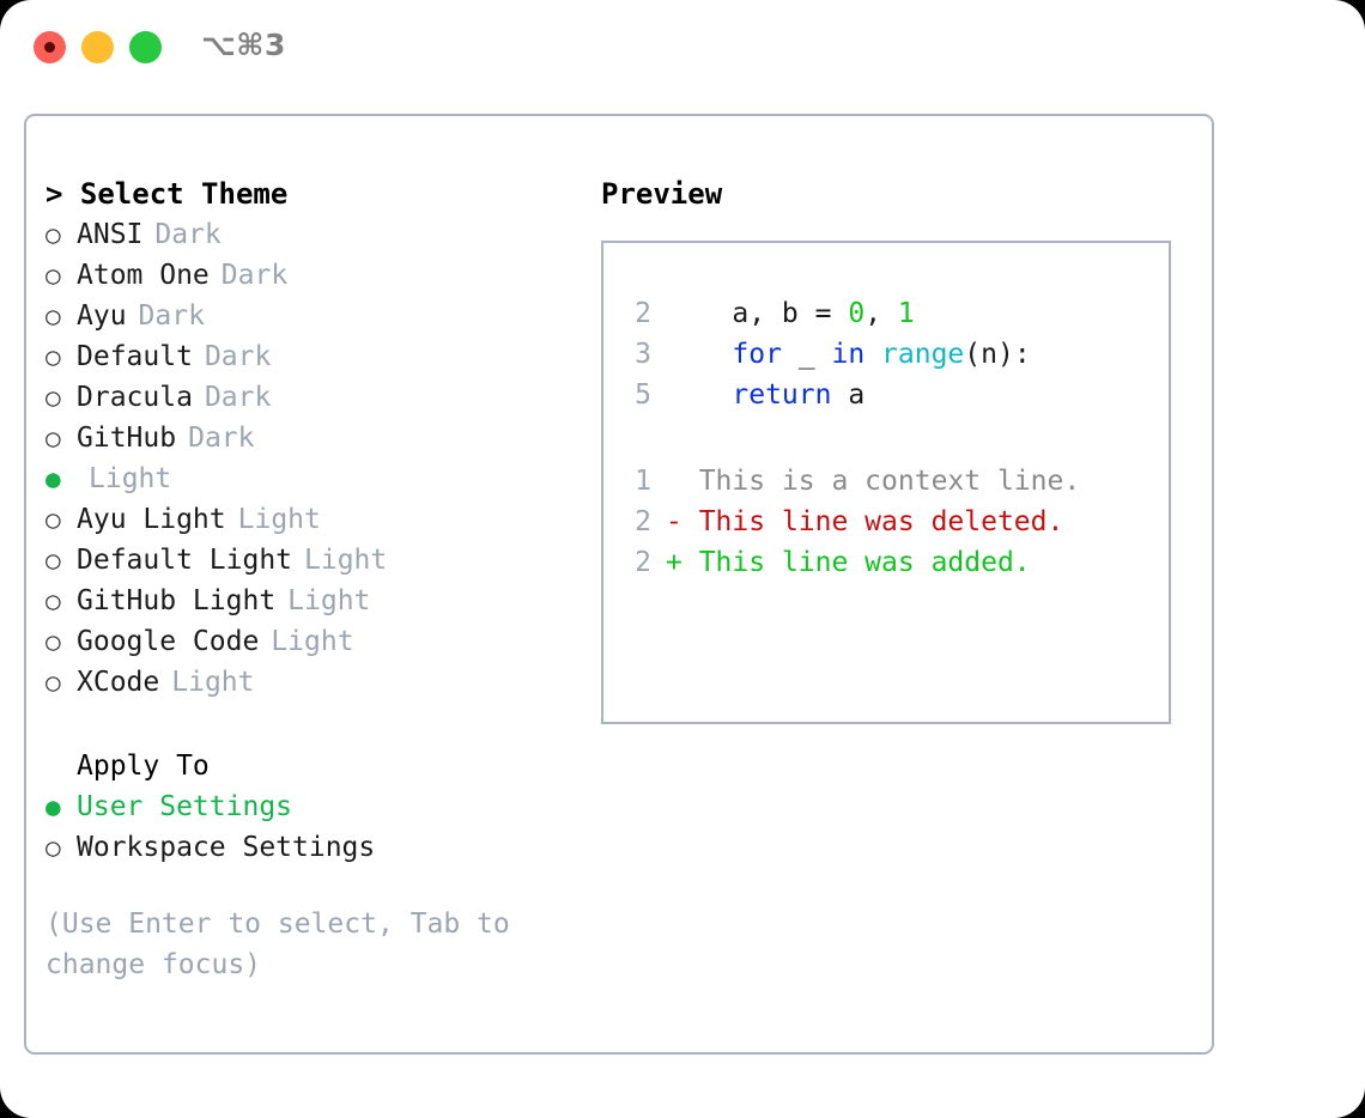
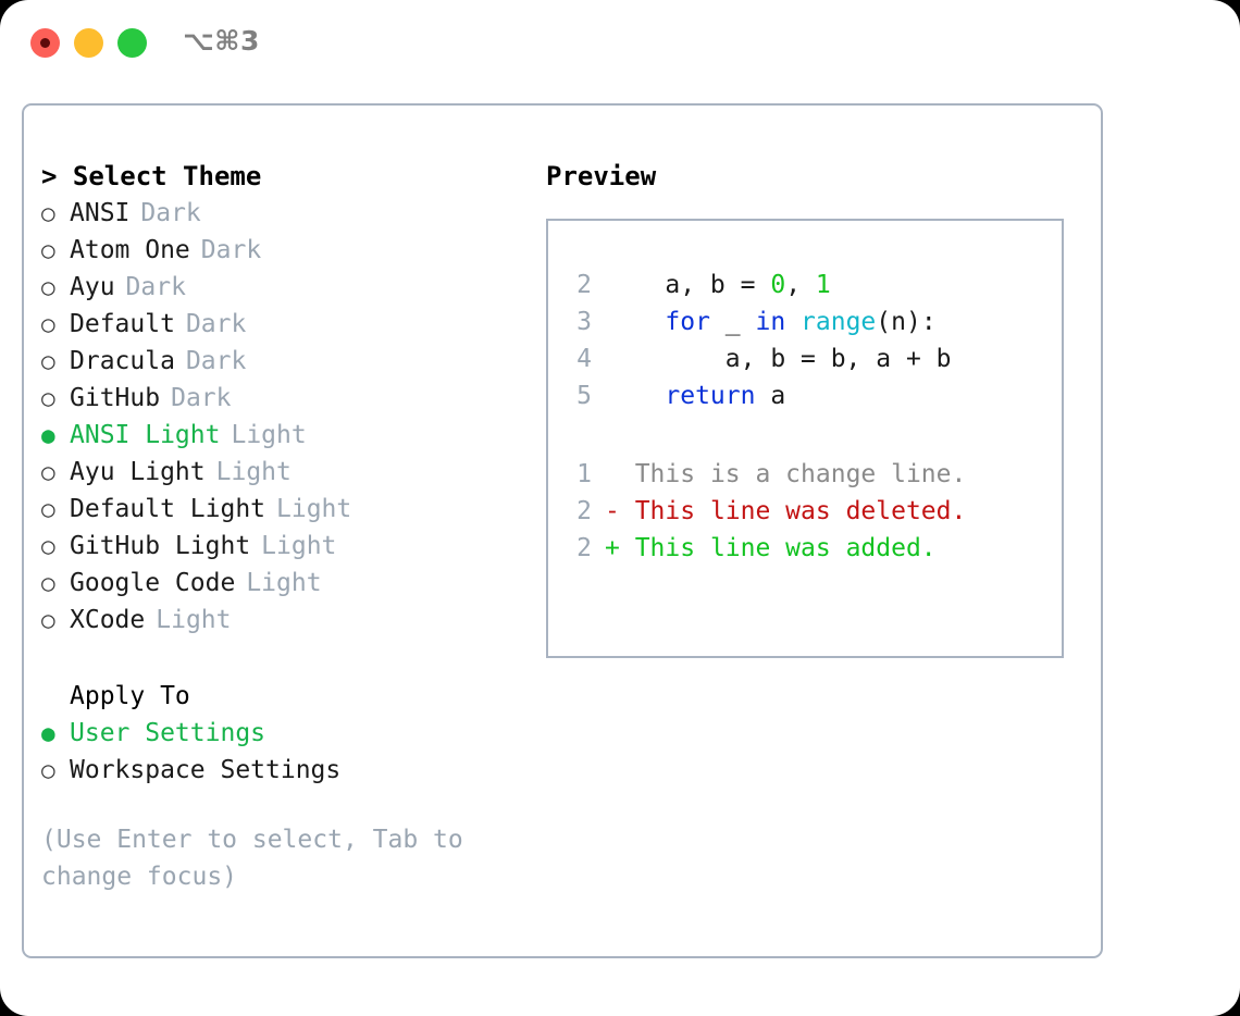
  ⌥⌘3
  > Select Theme
  ○
  ANSI
  Dark
  ○
  Atom One
  Dark
  ○
  Ayu
  Dark
  ○
  Default
  Dark
  ○
  Dracula
  Dark
  ○
  GitHub
  Dark
  ●
+ ANSI Light
  Light
  ○
  Ayu Light
  Light
  ○
  Default Light
  Light
  ○
  GitHub Light
  Light
  ○
  Google Code
  Light
  ○
  XCode
  Light
  Apply To
  ●
  User Settings
  ○
  Workspace Settings
  (Use Enter to select, Tab to change focus)
  Preview
  2 a, b = 0, 1
  3 for _ in range(n):
+ 4 a, b = b, a + b
  5 return a
- 1 This is a context line.
+ 1 This is a change line.
  2 - This line was deleted.
  2 + This line was added.
